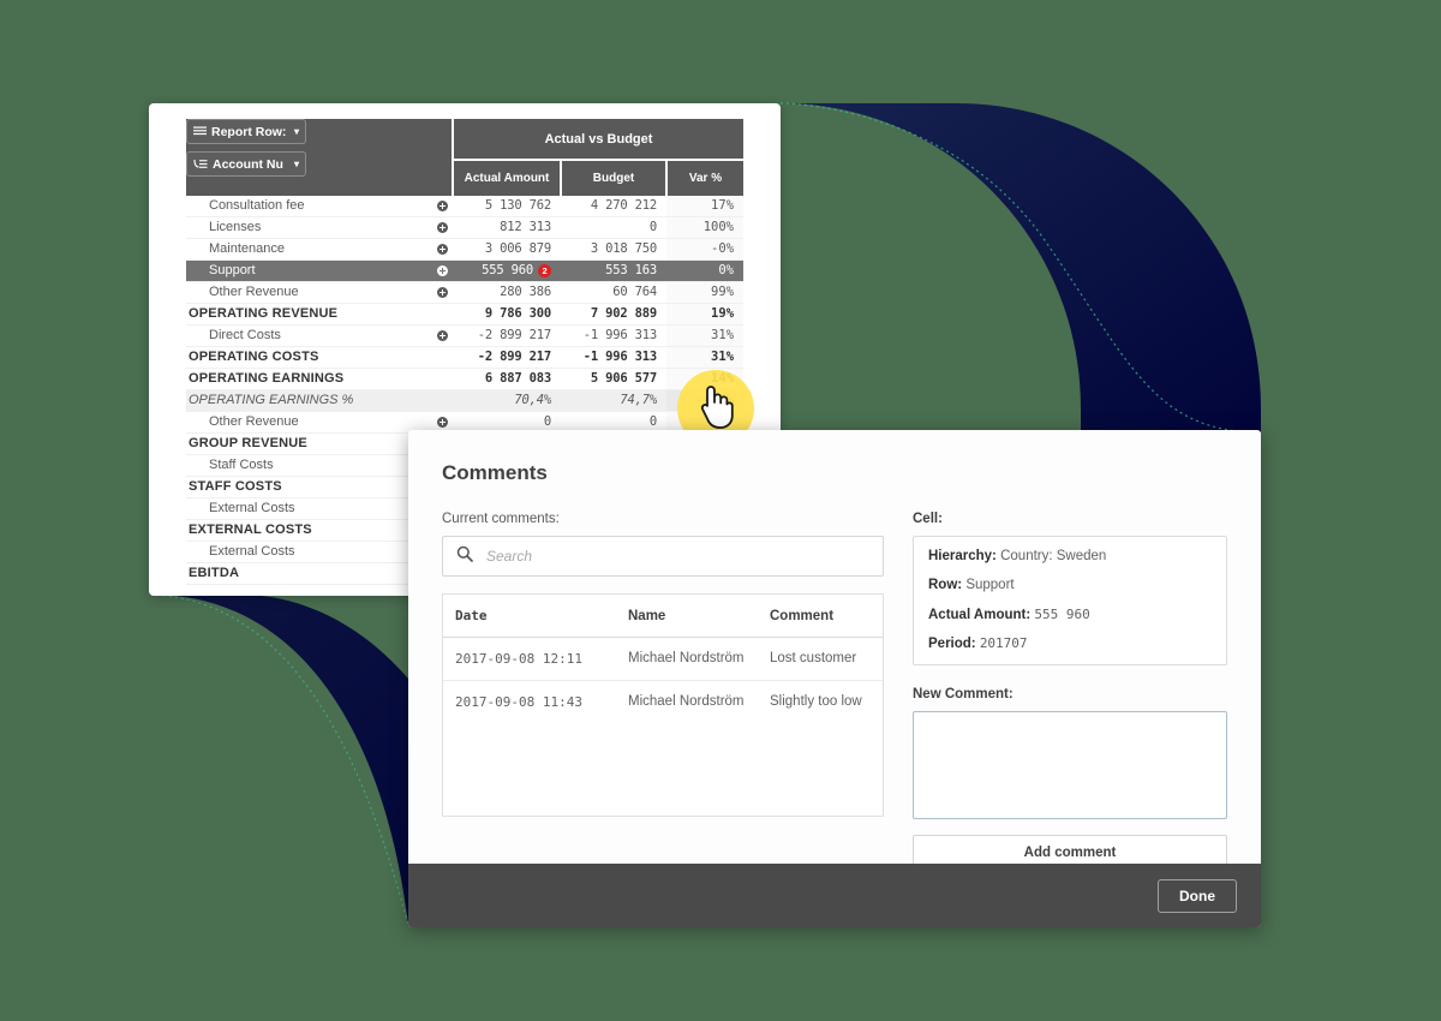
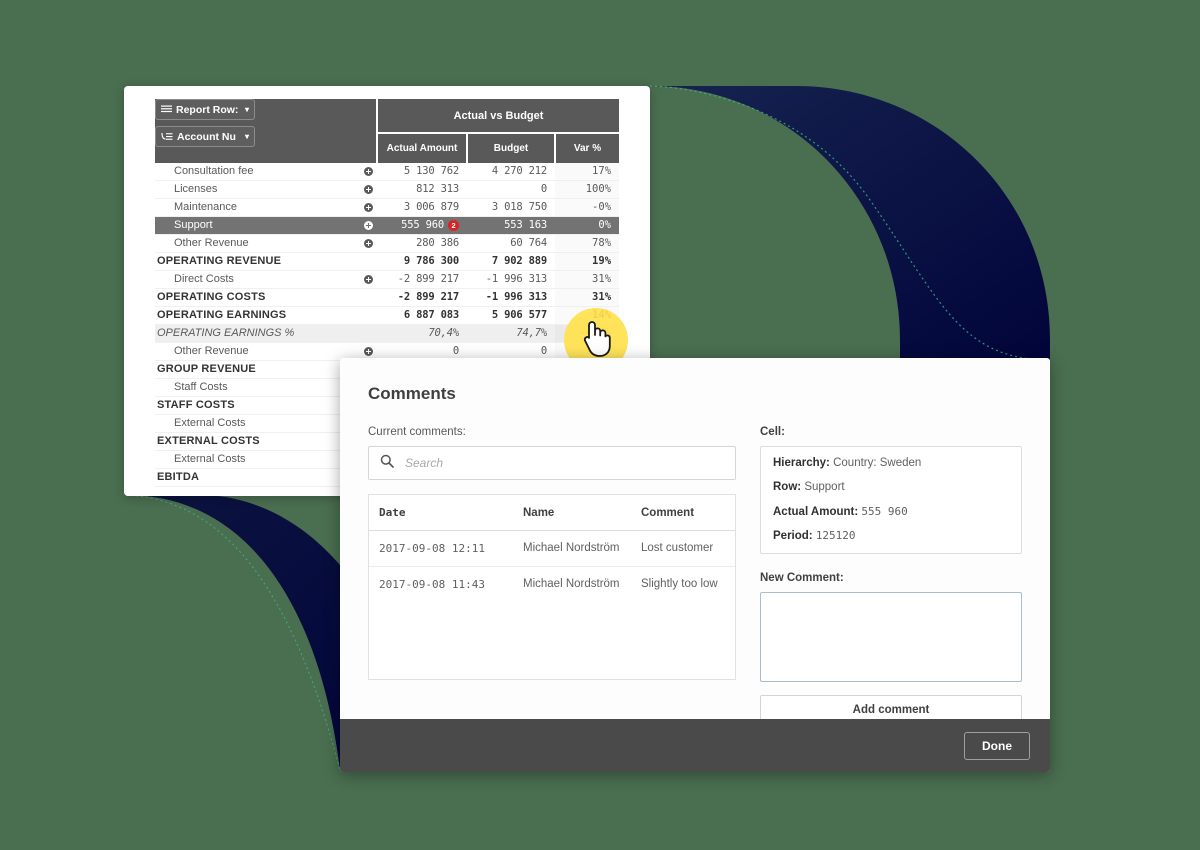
  Report Row: ▾ Account Nu ▾	Actual vs Budget
  Actual Amount	Budget	Var %
  Consultation fee		5 130 762	4 270 212	17%
  Licenses		812 313	0	100%
  Maintenance		3 006 879	3 018 750	-0%
  Support		555 960 2	553 163	0%
- Other Revenue		280 386	60 764	99%
+ Other Revenue		280 386	60 764	78%
  OPERATING REVENUE		9 786 300	7 902 889	19%
  Direct Costs		-2 899 217	-1 996 313	31%
  OPERATING COSTS		-2 899 217	-1 996 313	31%
  OPERATING EARNINGS		6 887 083	5 906 577
  OPERATING EARNINGS %		70,4%	74,7%
  Other Revenue		0	0
  GROUP REVENUE
  Staff Costs
  STAFF COSTS
  External Costs
  EXTERNAL COSTS
  External Costs
  EBITDA
  Comments
  Current comments:
  Search
  Date	Name	Comment
  2017-09-08 12:11	Michael Nordström	Lost customer
  2017-09-08 11:43	Michael Nordström	Slightly too low
  Cell:
  Hierarchy: Country: Sweden
  Row: Support
  Actual Amount: 555 960
- Period: 201707
+ Period: 125120
  New Comment:
  Add comment
  Done
